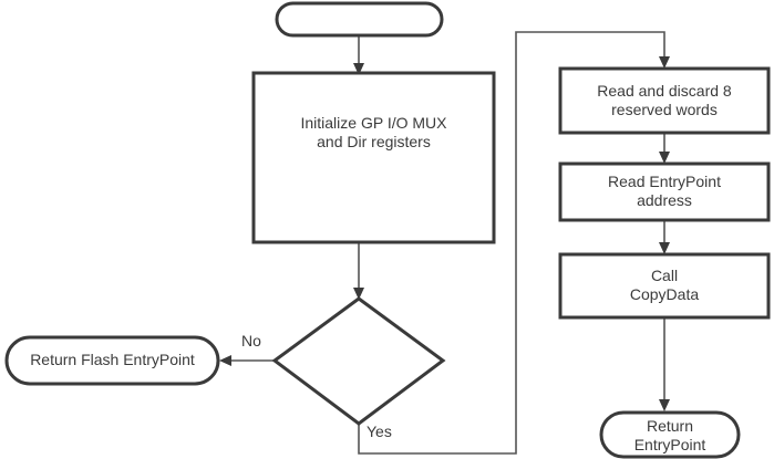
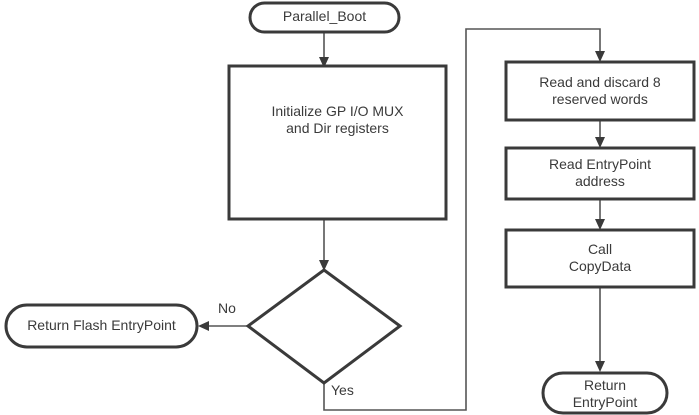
+ Parallel_Boot
  Initialize GP I/O MUX
  and Dir registers
  Return Flash EntryPoint
  Read and discard 8
  reserved words
  Read EntryPoint
  address
  Call
  CopyData
  Return
  EntryPoint
  No
  Yes
